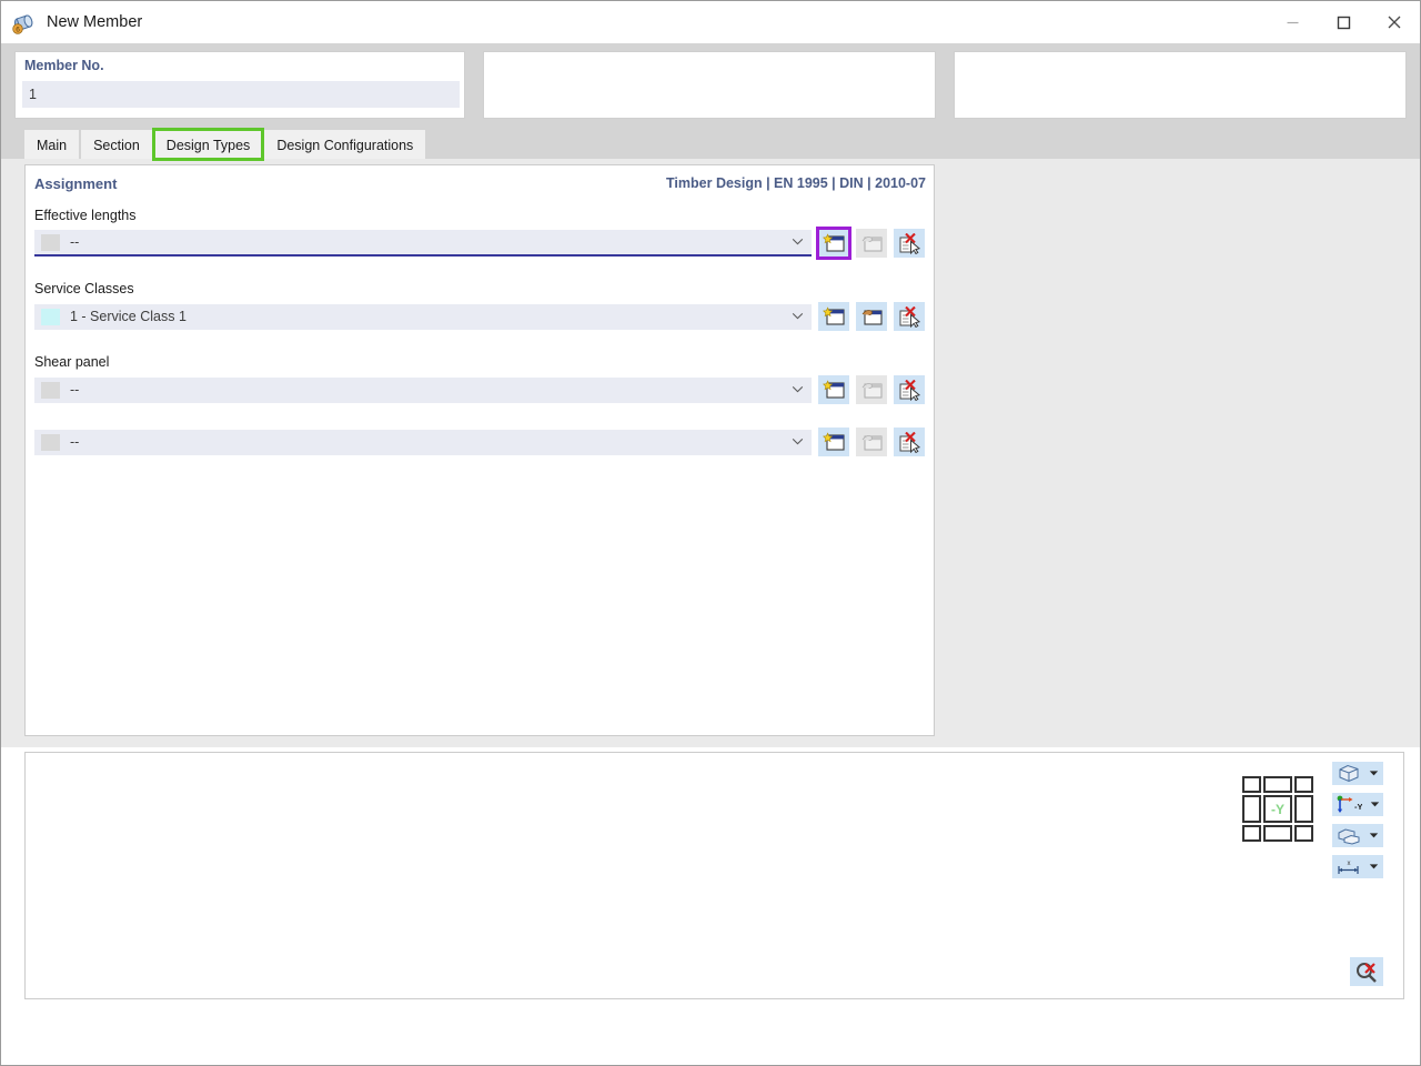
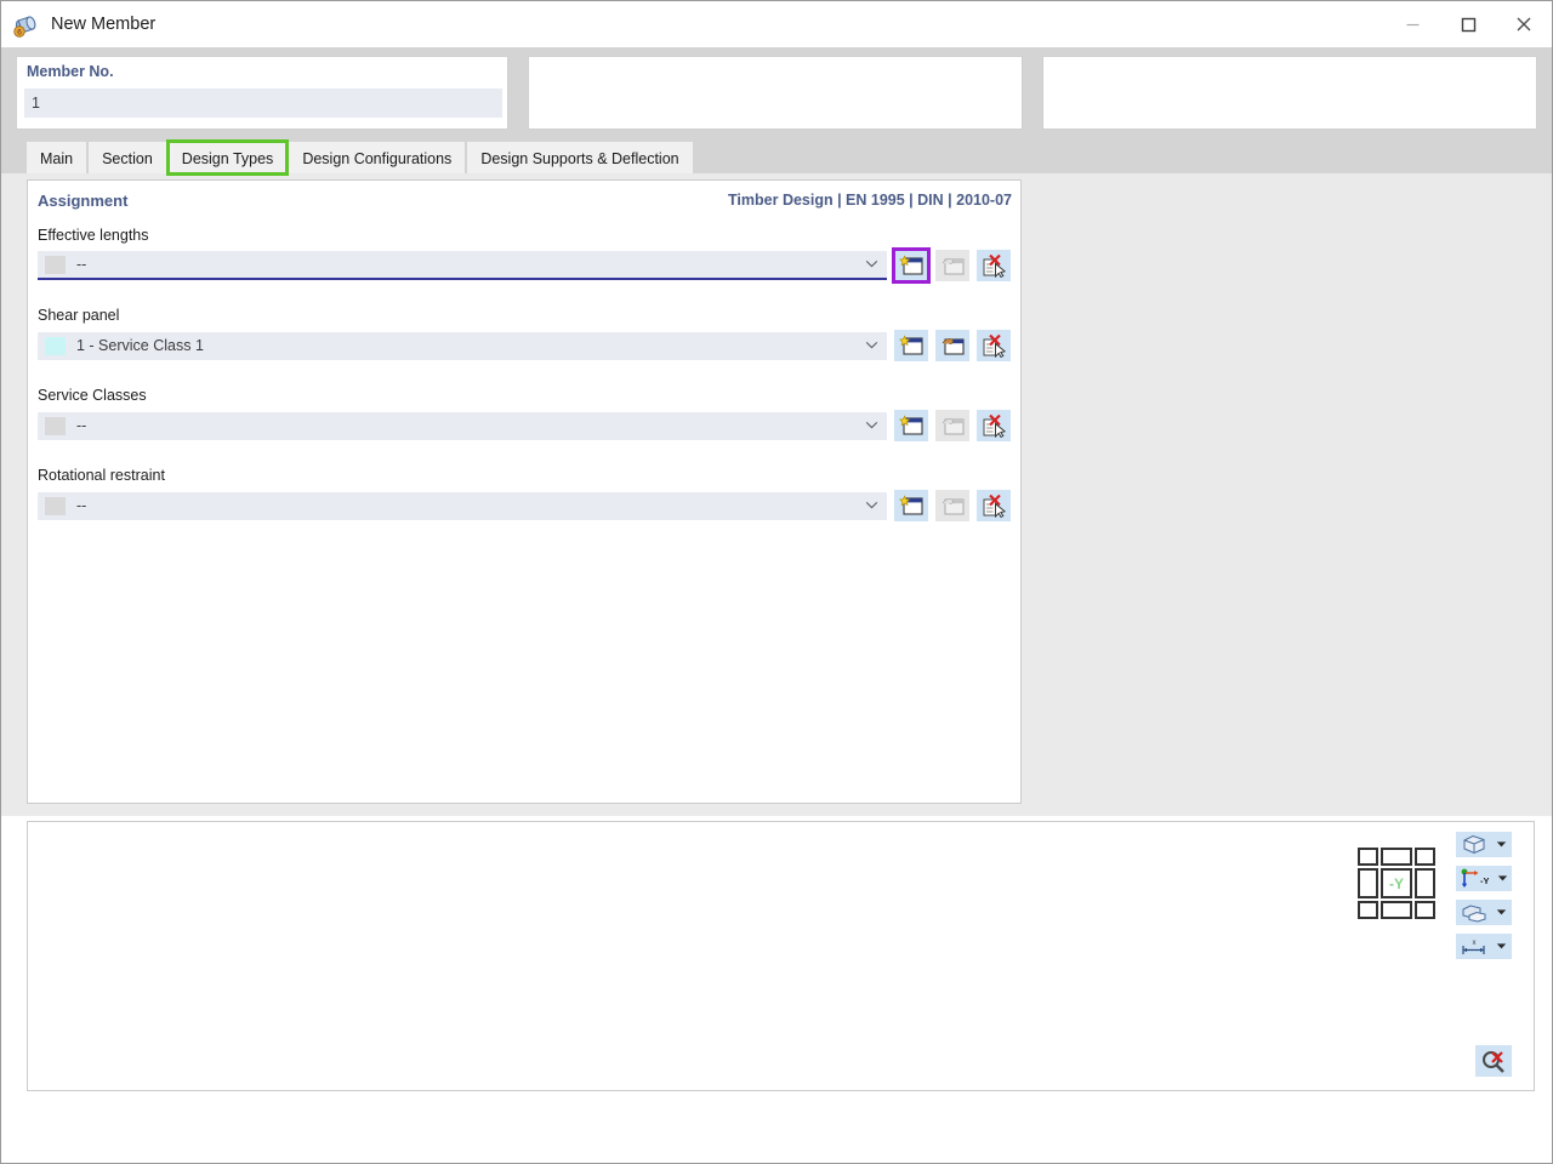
  New Member
  Member No.
  1
  Main
  Section
  Design Types
  Design Configurations
+ Design Supports & Deflection
  Assignment
  Timber Design | EN 1995 | DIN | 2010-07
  Effective lengths
  --
- Service Classes
+ Shear panel
  1 - Service Class 1
- Shear panel
+ Service Classes
  --
+ Rotational restraint
  --
  -Y
  -Y
